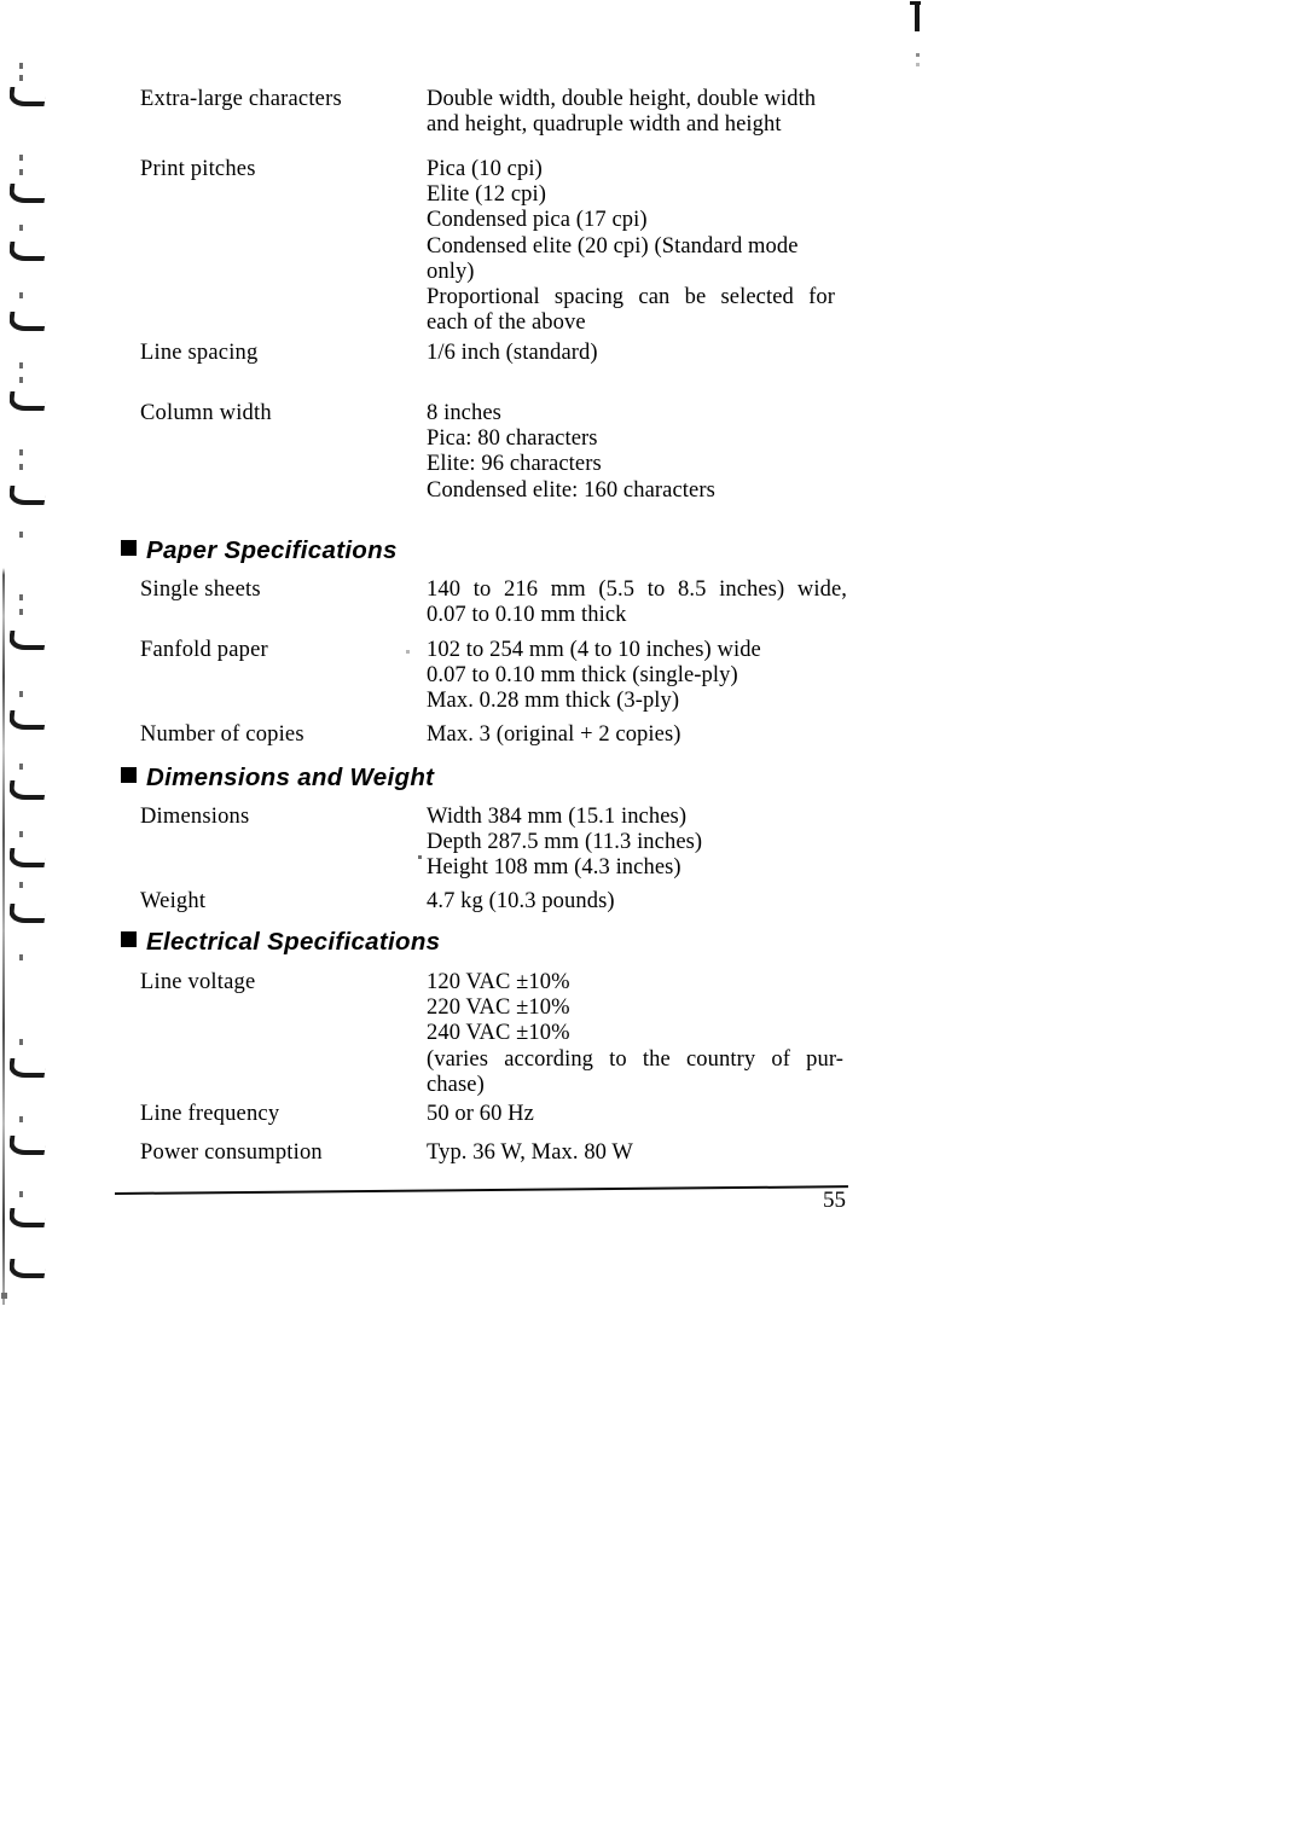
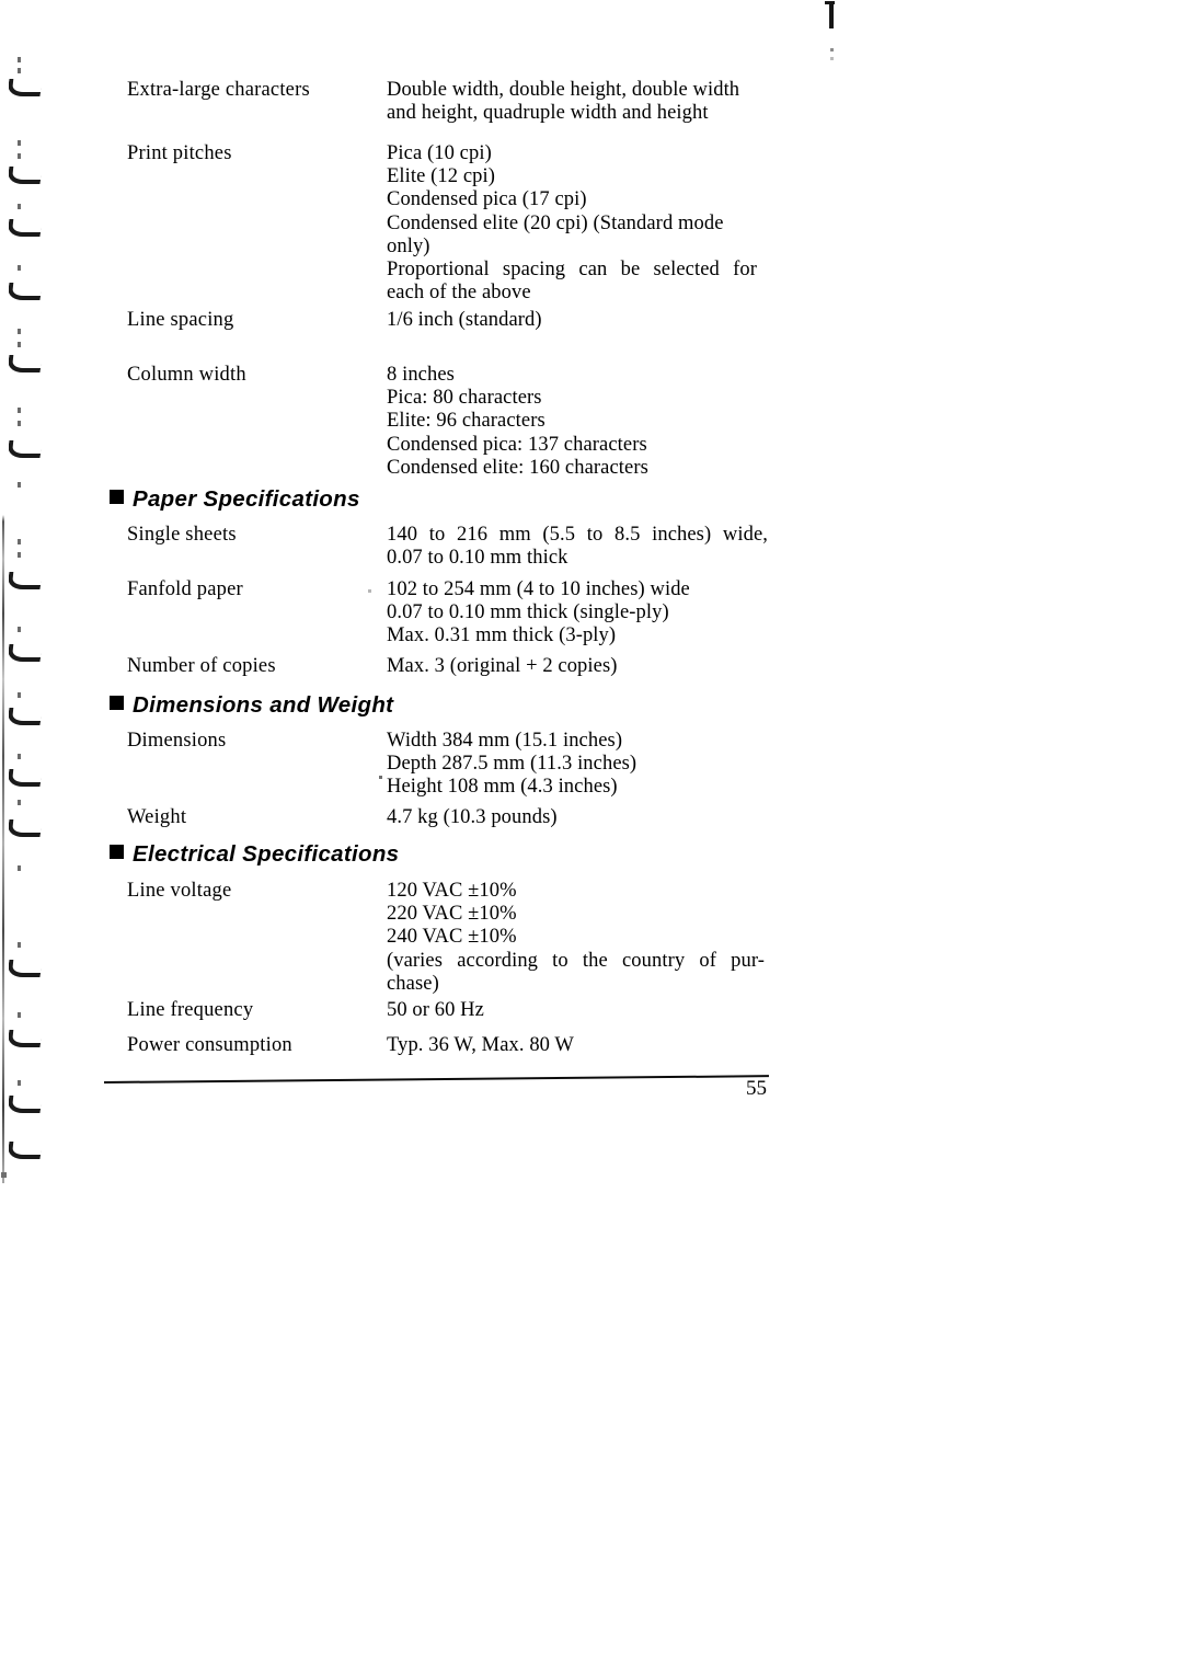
  Extra-large characters
  Double width, double height, double width
  and height, quadruple width and height
  Print pitches
  Pica (10 cpi)
  Elite (12 cpi)
  Condensed pica (17 cpi)
  Condensed elite (20 cpi) (Standard mode
  only)
  Proportional spacing can be selected for
  each of the above
  Line spacing
  1/6 inch (standard)
  Column width
  8 inches
  Pica: 80 characters
  Elite: 96 characters
+ Condensed pica: 137 characters
  Condensed elite: 160 characters
  Paper Specifications
  Single sheets
  140 to 216 mm (5.5 to 8.5 inches) wide,
  0.07 to 0.10 mm thick
  Fanfold paper
  102 to 254 mm (4 to 10 inches) wide
  0.07 to 0.10 mm thick (single-ply)
- Max. 0.28 mm thick (3-ply)
+ Max. 0.31 mm thick (3-ply)
  Number of copies
  Max. 3 (original + 2 copies)
  Dimensions and Weight
  Dimensions
  Width 384 mm (15.1 inches)
  Depth 287.5 mm (11.3 inches)
  Height 108 mm (4.3 inches)
  Weight
  4.7 kg (10.3 pounds)
  Electrical Specifications
  Line voltage
  120 VAC ±10%
  220 VAC ±10%
  240 VAC ±10%
  (varies according to the country of pur-
  chase)
  Line frequency
  50 or 60 Hz
  Power consumption
  Typ. 36 W, Max. 80 W
  55
